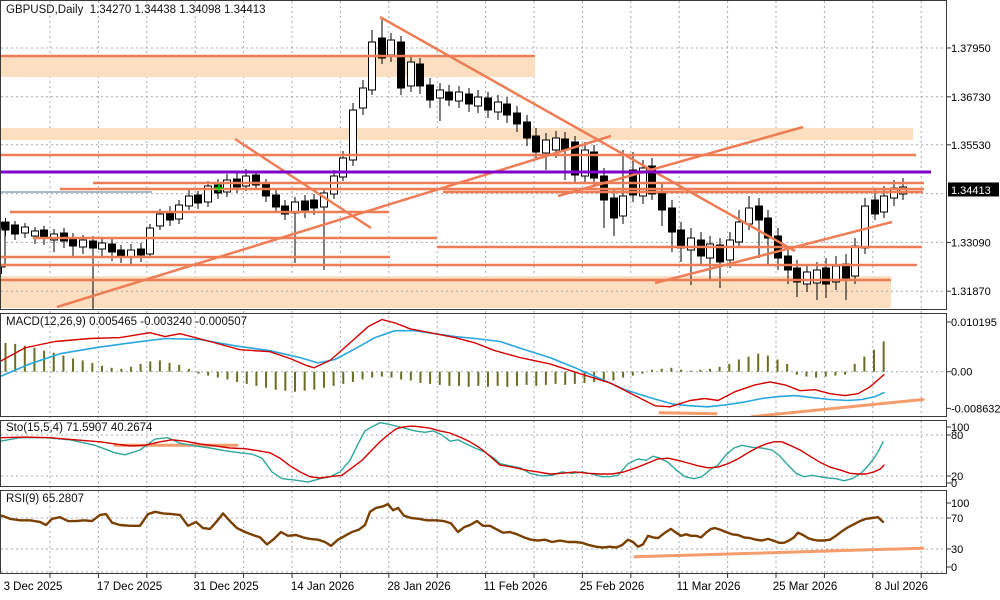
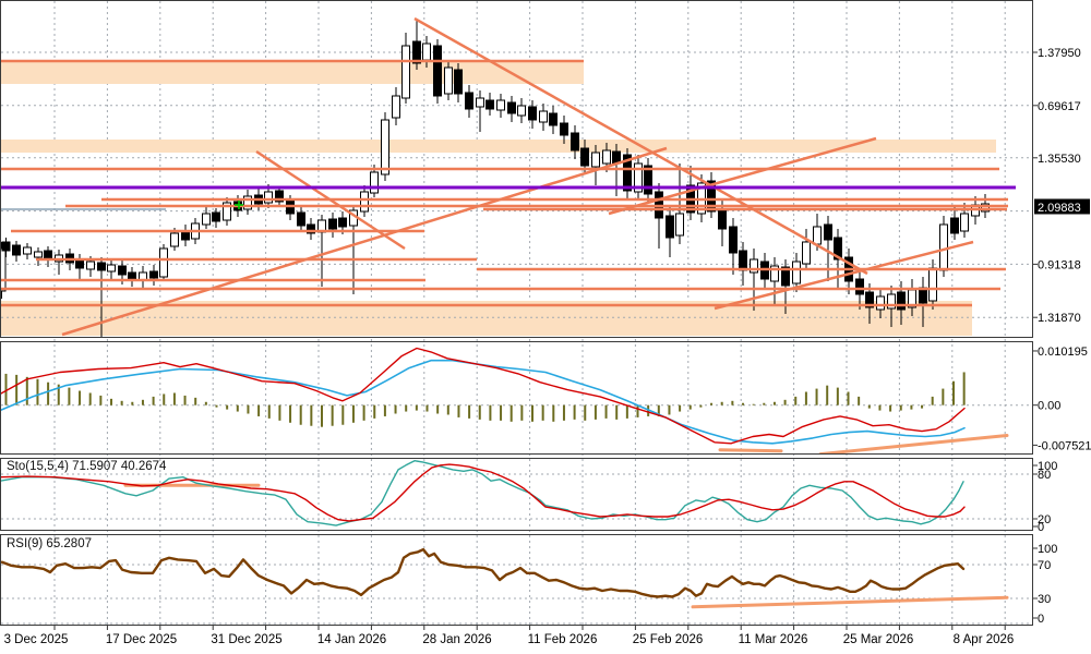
- GBPUSD,Daily 1.34270 1.34438 1.34098 1.34413
- MACD(12,26,9) 0.005465 -0.003240 -0.000507
  Sto(15,5,4) 71.5907 40.2674
  RSI(9) 65.2807
  1.37950
- 1.36730
+ 0.69617
  1.35530
- 1.33090
+ 0.91318
  1.31870
  0.010195
  0.00
- -0.008632
+ -0.007521
  100
  80
  20
  0
  100
  70
  30
  0
- 1.34413
+ 2.09883
  3 Dec 2025
  17 Dec 2025
  31 Dec 2025
  14 Jan 2026
  28 Jan 2026
  11 Feb 2026
  25 Feb 2026
  11 Mar 2026
  25 Mar 2026
- 8 Jul 2026
+ 8 Apr 2026
